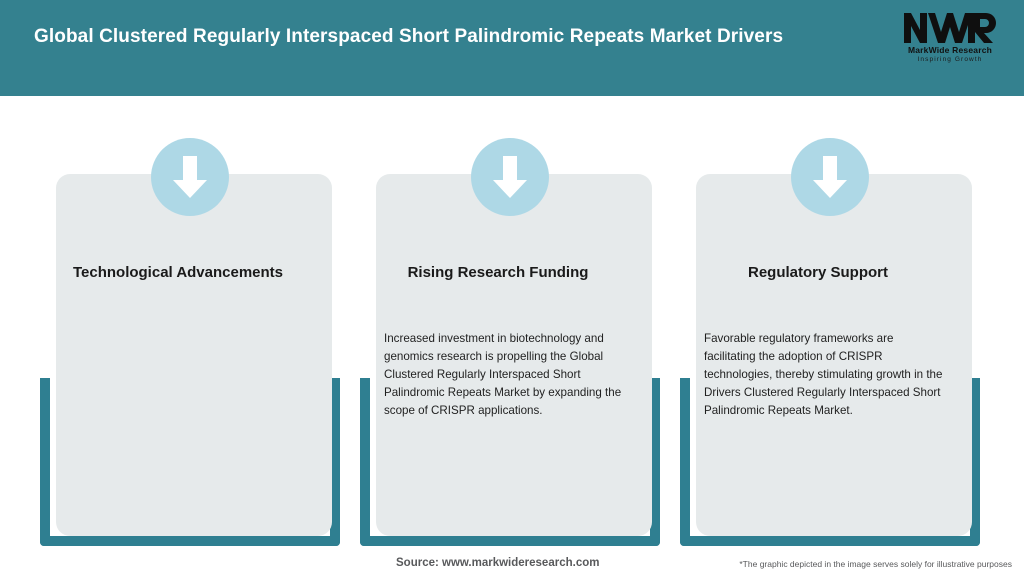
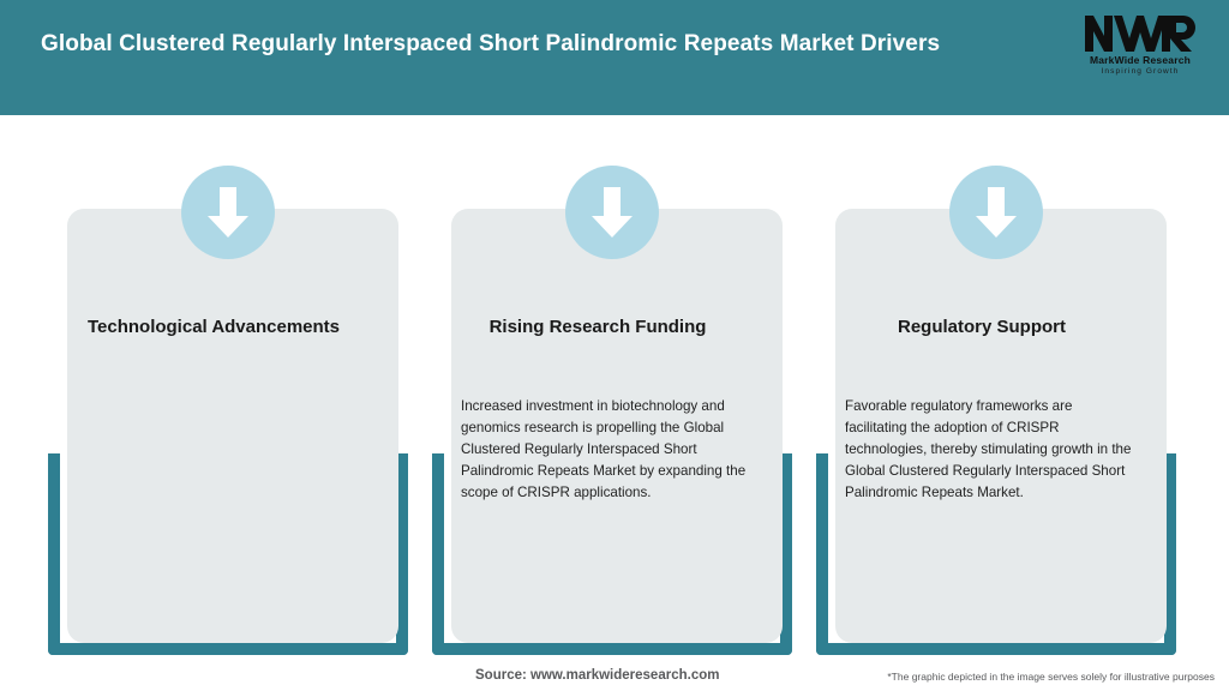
  Global Clustered Regularly Interspaced Short Palindromic Repeats Market Drivers
  MarkWide Research
  Technological Advancements
  Rising Research Funding
  Increased investment in biotechnology and genomics research is propelling the Global Clustered Regularly Interspaced Short Palindromic Repeats Market by expanding the scope of CRISPR applications.
  Regulatory Support
- Favorable regulatory frameworks are facilitating the adoption of CRISPR technologies, thereby stimulating growth in the Drivers Clustered Regularly Interspaced Short Palindromic Repeats Market.
+ Favorable regulatory frameworks are facilitating the adoption of CRISPR technologies, thereby stimulating growth in the Global Clustered Regularly Interspaced Short Palindromic Repeats Market.
  Source: www.markwideresearch.com
  *The graphic depicted in the image serves solely for illustrative purposes
